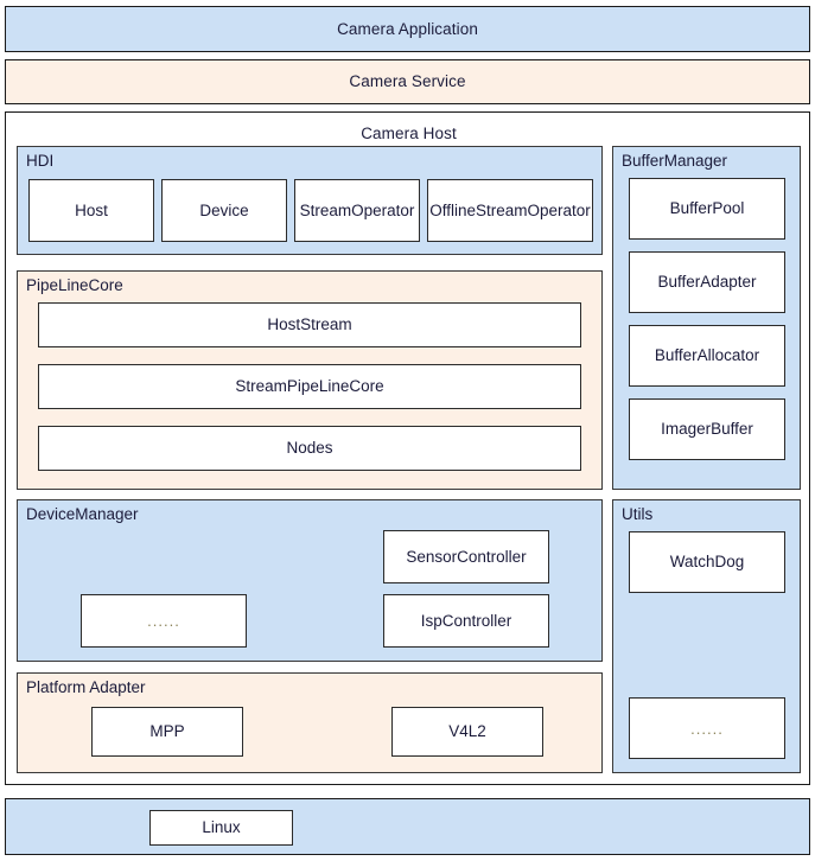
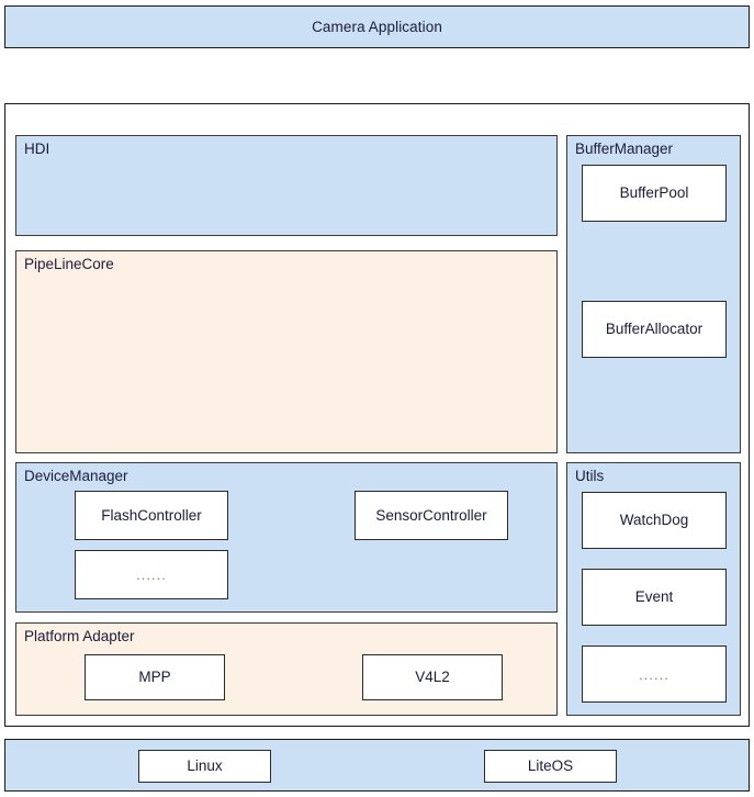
  Camera Application
- Camera Service
- Camera Host
  HDI
- Host
- Device
- StreamOperator
- OfflineStreamOperator
  PipeLineCore
- HostStream
- StreamPipeLineCore
- Nodes
  DeviceManager
+ FlashController
  SensorController
  ......
- IspController
  Platform Adapter
  MPP
  V4L2
  BufferManager
  BufferPool
- BufferAdapter
  BufferAllocator
- ImagerBuffer
  Utils
  WatchDog
+ Event
  ......
  Linux
+ LiteOS
